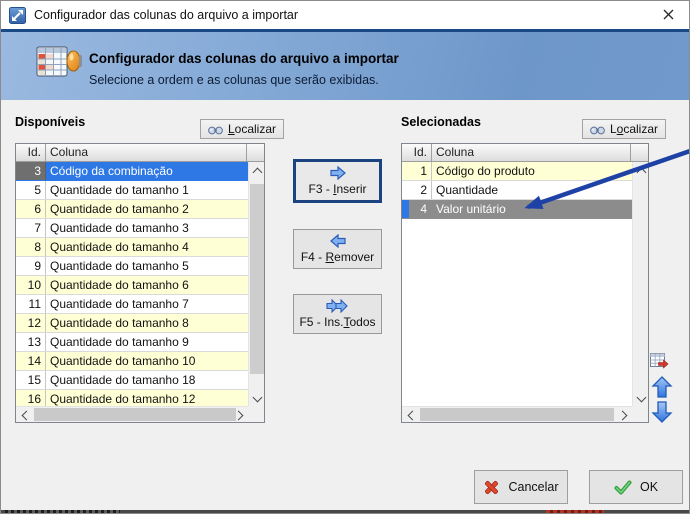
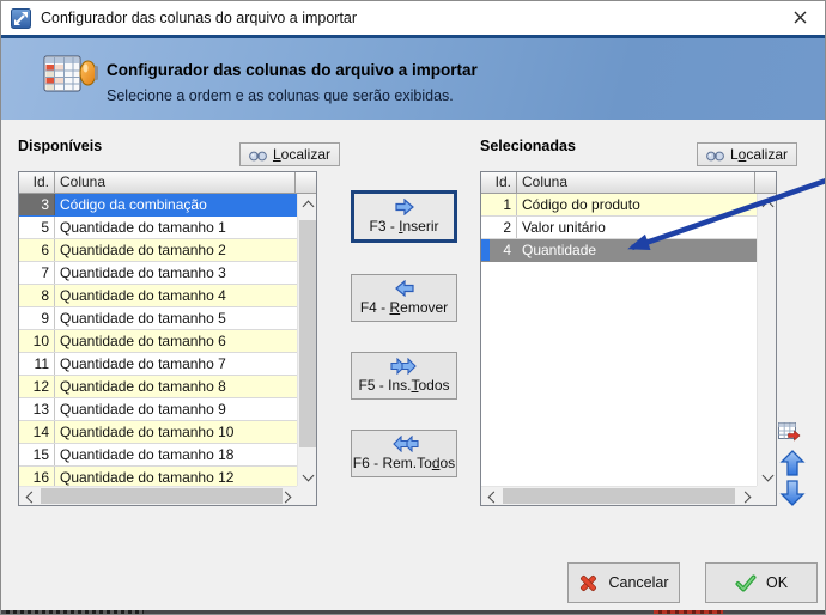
  Configurador das colunas do arquivo a importar
  Configurador das colunas do arquivo a importar
  Selecione a ordem e as colunas que serão exibidas.
  Disponíveis
  Selecionadas
  Localizar
  Localizar
  Id.
  Coluna
  3
  Código da combinação
  5
  Quantidade do tamanho 1
  6
  Quantidade do tamanho 2
  7
  Quantidade do tamanho 3
  8
  Quantidade do tamanho 4
  9
  Quantidade do tamanho 5
  10
  Quantidade do tamanho 6
  11
  Quantidade do tamanho 7
  12
  Quantidade do tamanho 8
  13
  Quantidade do tamanho 9
  14
  Quantidade do tamanho 10
  15
  Quantidade do tamanho 18
  16
  Quantidade do tamanho 12
  F3 - Inserir
  F4 - Remover
  F5 - Ins.Todos
+ F6 - Rem.Todos
  Id.
  Coluna
  1
  Código do produto
  2
- Quantidade
+ Valor unitário
  4
- Valor unitário
+ Quantidade
  Cancelar
  OK
